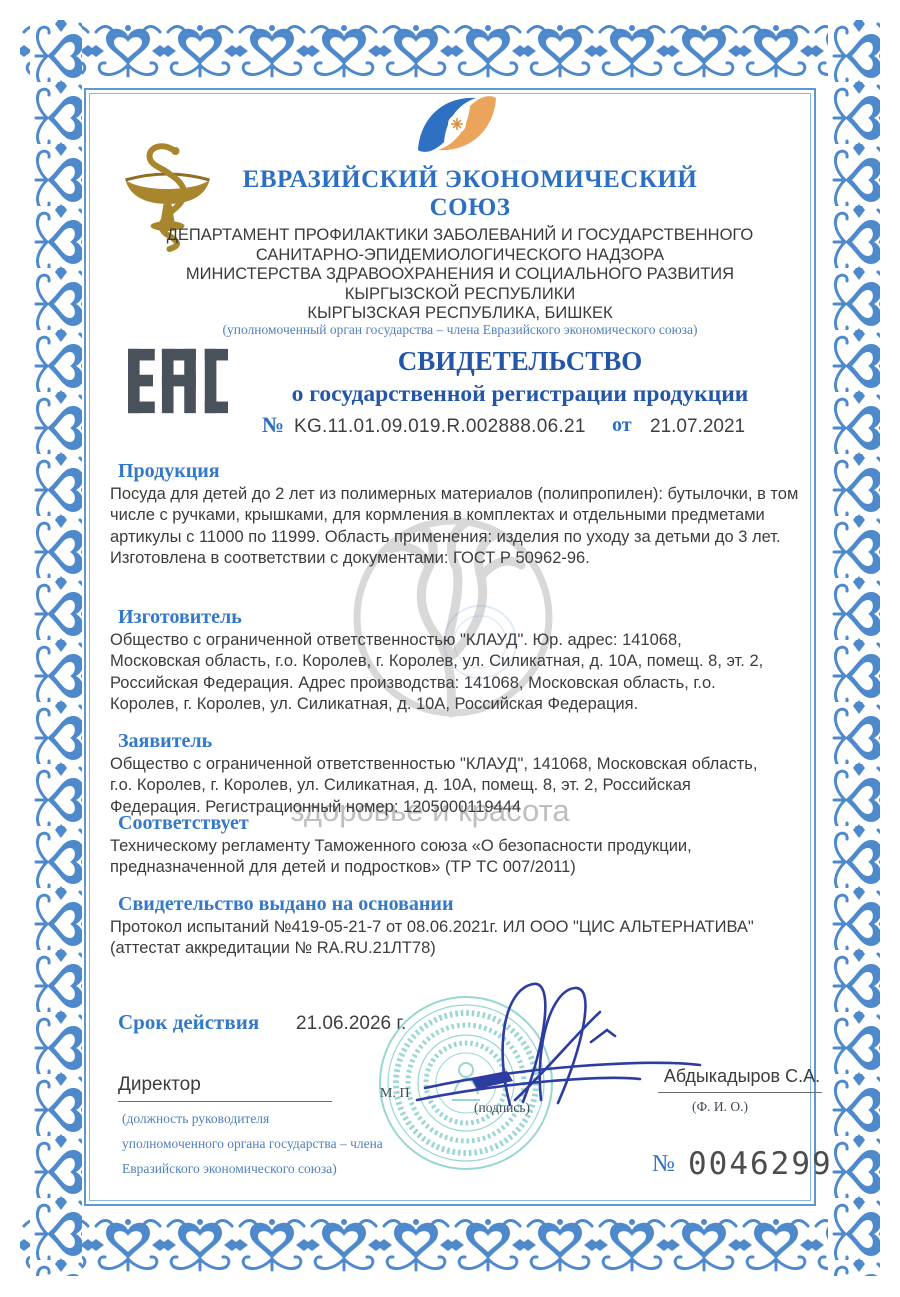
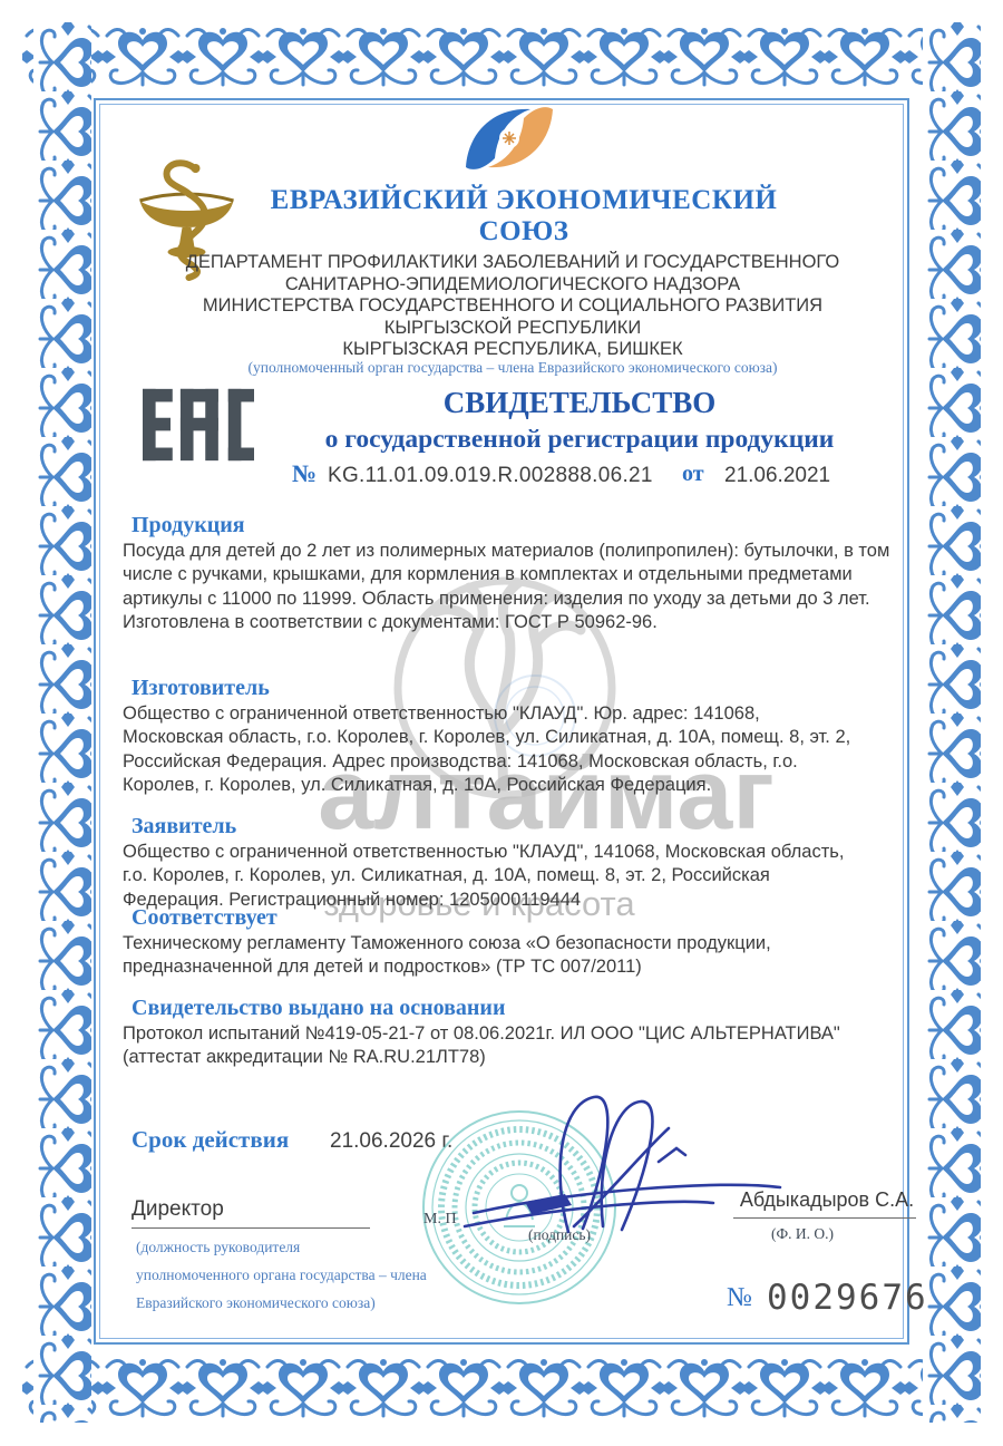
+ алтаймаг
  здоровье и красота
  ЕВРАЗИЙСКИЙ ЭКОНОМИЧЕСКИЙ СОЮЗ
  ДЕПАРТАМЕНТ ПРОФИЛАКТИКИ ЗАБОЛЕВАНИЙ И ГОСУДАРСТВЕННОГО
  САНИТАРНО-ЭПИДЕМИОЛОГИЧЕСКОГО НАДЗОРА
- МИНИСТЕРСТВА ЗДРАВООХРАНЕНИЯ И СОЦИАЛЬНОГО РАЗВИТИЯ
+ МИНИСТЕРСТВА ГОСУДАРСТВЕННОГО И СОЦИАЛЬНОГО РАЗВИТИЯ
  КЫРГЫЗСКОЙ РЕСПУБЛИКИ
  КЫРГЫЗСКАЯ РЕСПУБЛИКА, БИШКЕК
  (уполномоченный орган государства – члена Евразийского экономического союза)
  СВИДЕТЕЛЬСТВО
  о государственной регистрации продукции
  №
  KG.11.01.09.019.R.002888.06.21
  от
- 21.07.2021
+ 21.06.2021
  Продукция
  Посуда для детей до 2 лет из полимерных материалов (полипропилен): бутылочки, в том числе с ручками, крышками, для кормления в комплектах и отдельными предметами артикулы с 11000 по 11999. Область применения: изделия по уходу за детьми до 3 лет. Изготовлена в соответствии с документами: ГОСТ Р 50962-96.
  Изготовитель
  Общество с ограниченной ответственностью "КЛАУД". Юр. адрес: 141068, Московская область, г.о. Королев, г. Королев, ул. Силикатная, д. 10А, помещ. 8, эт. 2, Российская Федерация. Адрес производства: 141068, Московская область, г.о. Королев, г. Королев, ул. Силикатная, д. 10А, Российская Федерация.
  Заявитель
  Общество с ограниченной ответственностью "КЛАУД", 141068, Московская область, г.о. Королев, г. Королев, ул. Силикатная, д. 10А, помещ. 8, эт. 2, Российская Федерация. Регистрационный номер: 1205000119444
  Соответствует
  Техническому регламенту Таможенного союза «О безопасности продукции, предназначенной для детей и подростков» (ТР ТС 007/2011)
  Свидетельство выдано на основании
  Протокол испытаний №419-05-21-7 от 08.06.2021г. ИЛ ООО "ЦИС АЛЬТЕРНАТИВА" (аттестат аккредитации № RA.RU.21ЛТ78)
  Срок действия
  21.06.2026 г.
  Директор
  (должность руководителя
  уполномоченного органа государства – члена
  Евразийского экономического союза)
  М. П
  (подпись)
  Абдыкадыров С.А.
  (Ф. И. О.)
  №
- 0046299
+ 0029676
